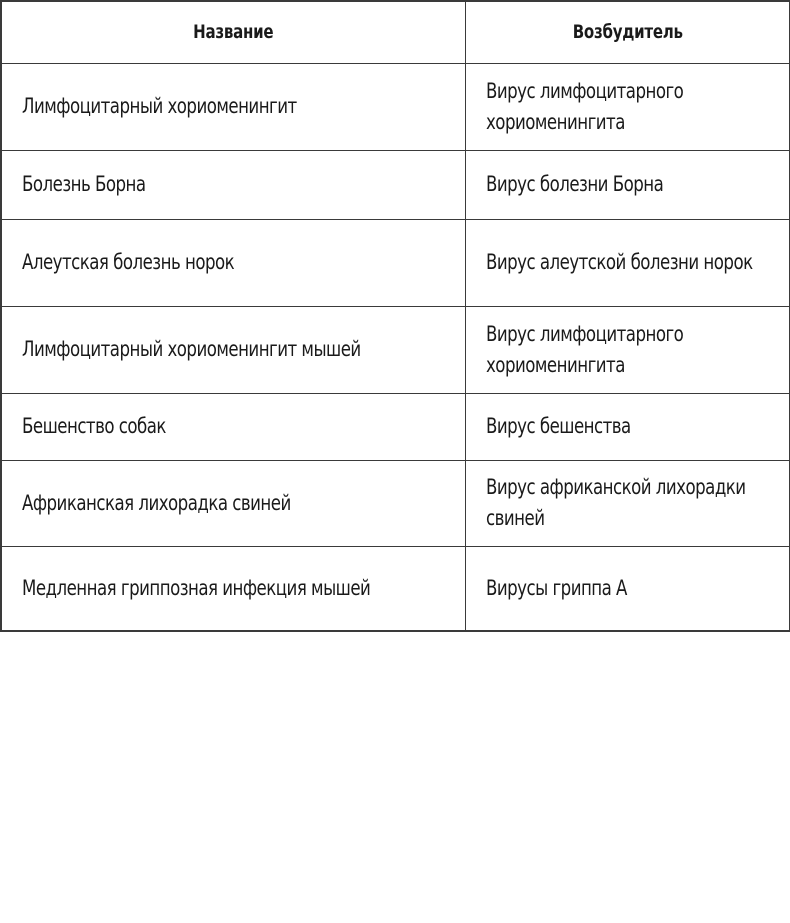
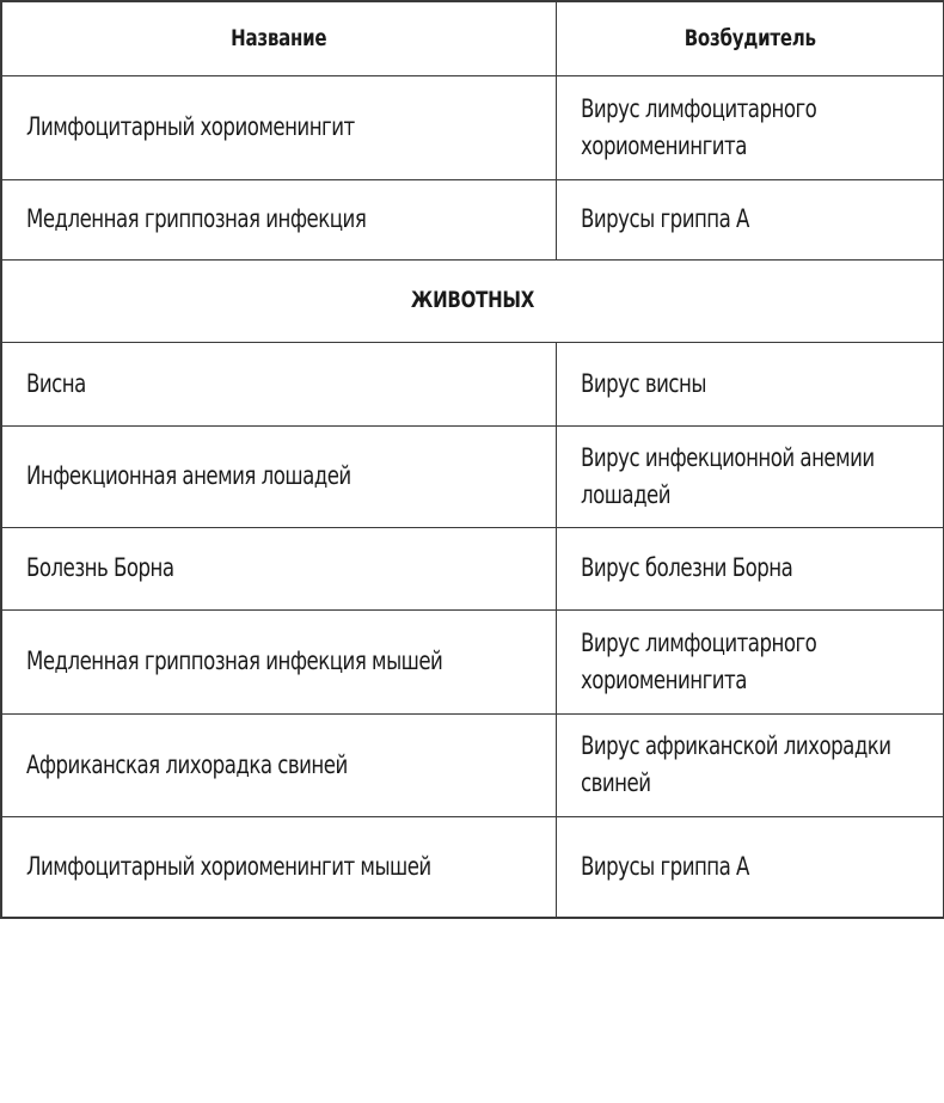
  Название	Возбудитель
  Лимфоцитарный хориоменингит	Вирус лимфоцитарного хориоменингита
+ Медленная гриппозная инфекция	Вирусы гриппа А
+ ЖИВОТНЫХ
+ Висна	Вирус висны
+ Инфекционная анемия лошадей	Вирус инфекционной анемии лошадей
  Болезнь Борна	Вирус болезни Борна
- Алеутская болезнь норок	Вирус алеутской болезни норок
- Лимфоцитарный хориоменингит мышей	Вирус лимфоцитарного хориоменингита
+ Медленная гриппозная инфекция мышей	Вирус лимфоцитарного хориоменингита
- Бешенство собак	Вирус бешенства
  Африканская лихорадка свиней	Вирус африканской лихорадки свиней
- Медленная гриппозная инфекция мышей	Вирусы гриппа А
+ Лимфоцитарный хориоменингит мышей	Вирусы гриппа А
